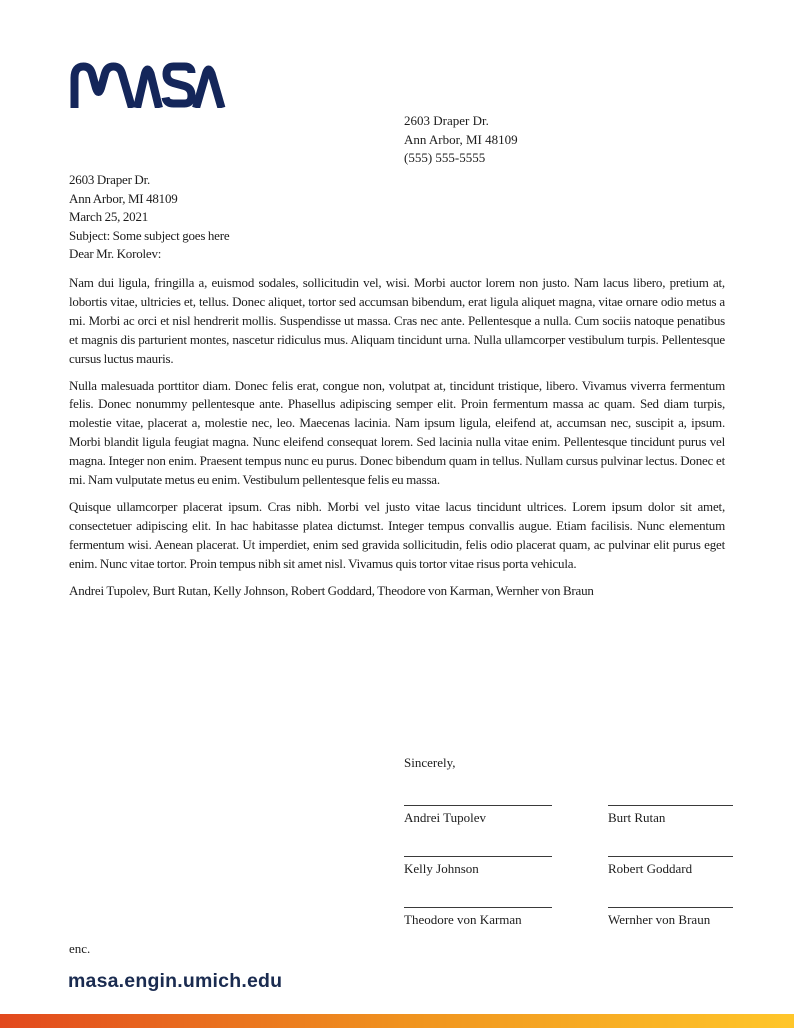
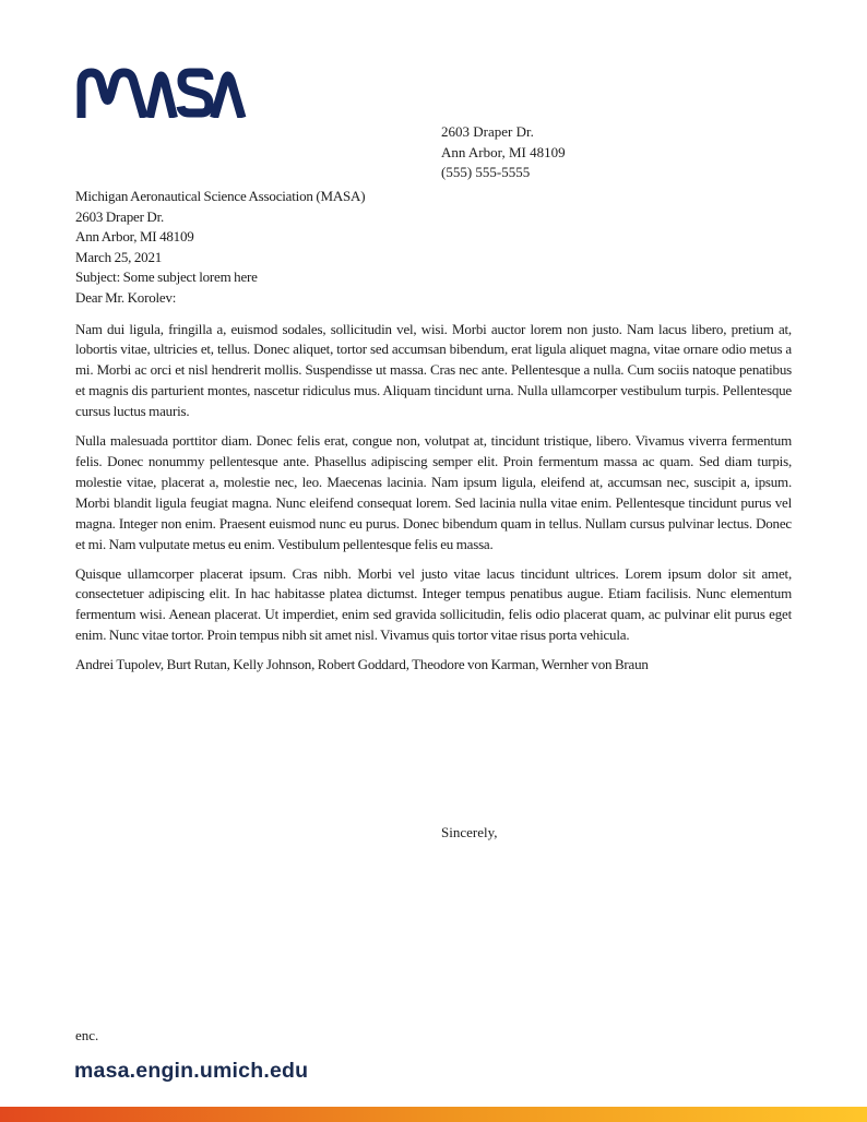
  2603 Draper Dr.
  Ann Arbor, MI 48109
  (555) 555-5555
+ Michigan Aeronautical Science Association (MASA)
  2603 Draper Dr.
  Ann Arbor, MI 48109
  March 25, 2021
- Subject: Some subject goes here
+ Subject: Some subject lorem here
  Dear Mr. Korolev:
  Nam dui ligula, fringilla a, euismod sodales, sollicitudin vel, wisi. Morbi auctor lorem non justo. Nam lacus libero, pretium at, lobortis vitae, ultricies et, tellus. Donec aliquet, tortor sed accumsan bibendum, erat ligula aliquet magna, vitae ornare odio metus a mi. Morbi ac orci et nisl hendrerit mollis. Suspendisse ut massa. Cras nec ante. Pellentesque a nulla. Cum sociis natoque penatibus et magnis dis parturient montes, nascetur ridiculus mus. Aliquam tincidunt urna. Nulla ullamcorper vestibulum turpis. Pellentesque cursus luctus mauris.
- Nulla malesuada porttitor diam. Donec felis erat, congue non, volutpat at, tincidunt tristique, libero. Vivamus viverra fermentum felis. Donec nonummy pellentesque ante. Phasellus adipiscing semper elit. Proin fermentum massa ac quam. Sed diam turpis, molestie vitae, placerat a, molestie nec, leo. Maecenas lacinia. Nam ipsum ligula, eleifend at, accumsan nec, suscipit a, ipsum. Morbi blandit ligula feugiat magna. Nunc eleifend consequat lorem. Sed lacinia nulla vitae enim. Pellentesque tincidunt purus vel magna. Integer non enim. Praesent tempus nunc eu purus. Donec bibendum quam in tellus. Nullam cursus pulvinar lectus. Donec et mi. Nam vulputate metus eu enim. Vestibulum pellentesque felis eu massa.
+ Nulla malesuada porttitor diam. Donec felis erat, congue non, volutpat at, tincidunt tristique, libero. Vivamus viverra fermentum felis. Donec nonummy pellentesque ante. Phasellus adipiscing semper elit. Proin fermentum massa ac quam. Sed diam turpis, molestie vitae, placerat a, molestie nec, leo. Maecenas lacinia. Nam ipsum ligula, eleifend at, accumsan nec, suscipit a, ipsum. Morbi blandit ligula feugiat magna. Nunc eleifend consequat lorem. Sed lacinia nulla vitae enim. Pellentesque tincidunt purus vel magna. Integer non enim. Praesent euismod nunc eu purus. Donec bibendum quam in tellus. Nullam cursus pulvinar lectus. Donec et mi. Nam vulputate metus eu enim. Vestibulum pellentesque felis eu massa.
- Quisque ullamcorper placerat ipsum. Cras nibh. Morbi vel justo vitae lacus tincidunt ultrices. Lorem ipsum dolor sit amet, consectetuer adipiscing elit. In hac habitasse platea dictumst. Integer tempus convallis augue. Etiam facilisis. Nunc elementum fermentum wisi. Aenean placerat. Ut imperdiet, enim sed gravida sollicitudin, felis odio placerat quam, ac pulvinar elit purus eget enim. Nunc vitae tortor. Proin tempus nibh sit amet nisl. Vivamus quis tortor vitae risus porta vehicula.
+ Quisque ullamcorper placerat ipsum. Cras nibh. Morbi vel justo vitae lacus tincidunt ultrices. Lorem ipsum dolor sit amet, consectetuer adipiscing elit. In hac habitasse platea dictumst. Integer tempus penatibus augue. Etiam facilisis. Nunc elementum fermentum wisi. Aenean placerat. Ut imperdiet, enim sed gravida sollicitudin, felis odio placerat quam, ac pulvinar elit purus eget enim. Nunc vitae tortor. Proin tempus nibh sit amet nisl. Vivamus quis tortor vitae risus porta vehicula.
  Andrei Tupolev, Burt Rutan, Kelly Johnson, Robert Goddard, Theodore von Karman, Wernher von Braun
  Sincerely,
- Andrei Tupolev
- Burt Rutan
- Kelly Johnson
- Robert Goddard
- Theodore von Karman
- Wernher von Braun
  enc.
  masa.engin.umich.edu
